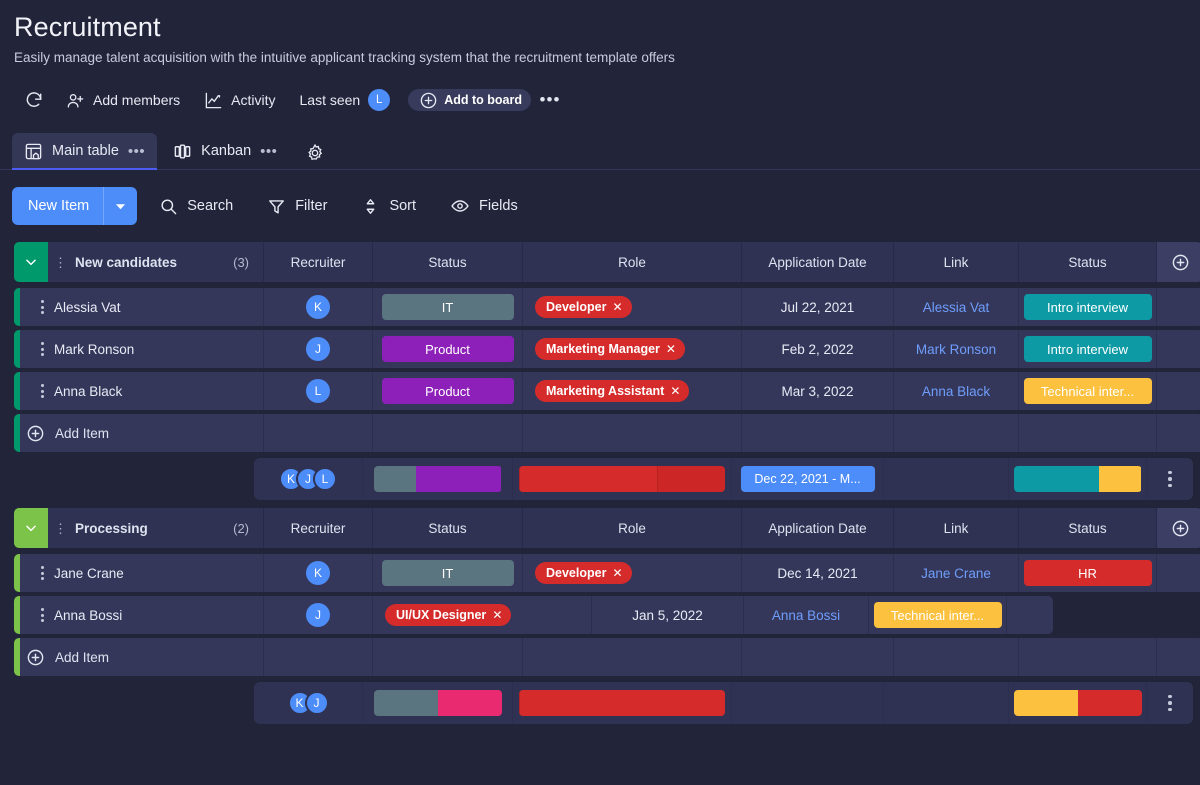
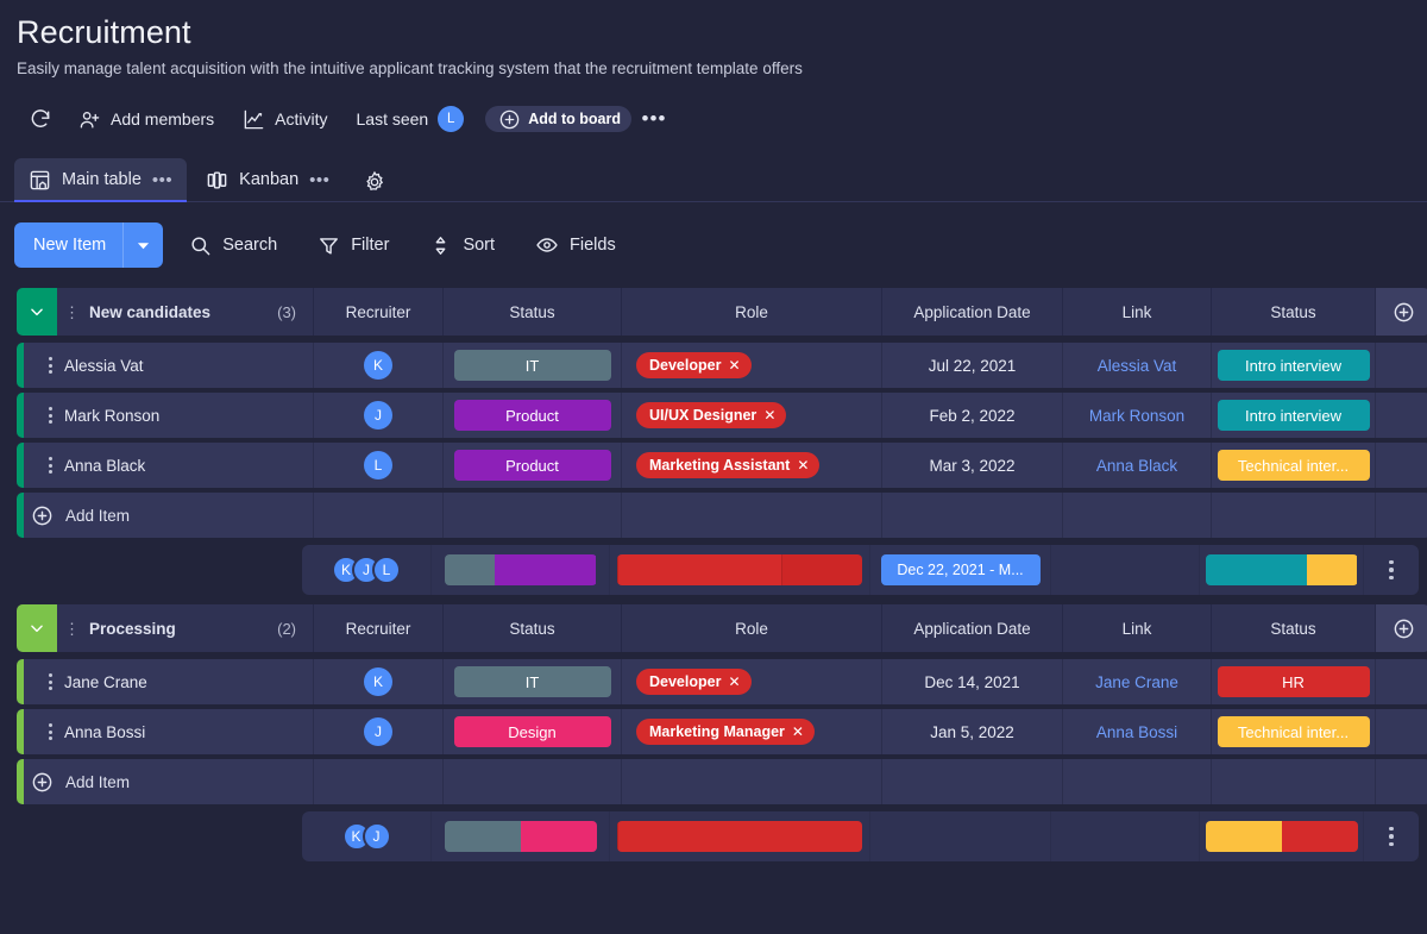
  Recruitment
  Easily manage talent acquisition with the intuitive applicant tracking system that the recruitment template offers
  Add members
  Activity
  Last seen
  L
  Add to board
  •••
  Main table
  •••
  Kanban
  •••
  New Item
  Search
  Filter
  Sort
  Fields
  ⋮
  New candidates
  (3)
  Recruiter
  Status
  Role
  Application Date
  Link
  Status
  Alessia Vat
  K
  IT
  Developer
  ✕
  Jul 22, 2021
  Alessia Vat
  Intro interview
  Mark Ronson
  J
  Product
- Marketing Manager
+ UI/UX Designer
  ✕
  Feb 2, 2022
  Mark Ronson
  Intro interview
  Anna Black
  L
  Product
  Marketing Assistant
  ✕
  Mar 3, 2022
  Anna Black
  Technical inter...
  Add Item
  K
  J
  L
  Dec 22, 2021 - M...
  ⋮
  Processing
  (2)
  Recruiter
  Status
  Role
  Application Date
  Link
  Status
  Jane Crane
  K
  IT
  Developer
  ✕
  Dec 14, 2021
  Jane Crane
  HR
  Anna Bossi
  J
+ Design
- UI/UX Designer
+ Marketing Manager
  ✕
  Jan 5, 2022
  Anna Bossi
  Technical inter...
  Add Item
  K
  J
